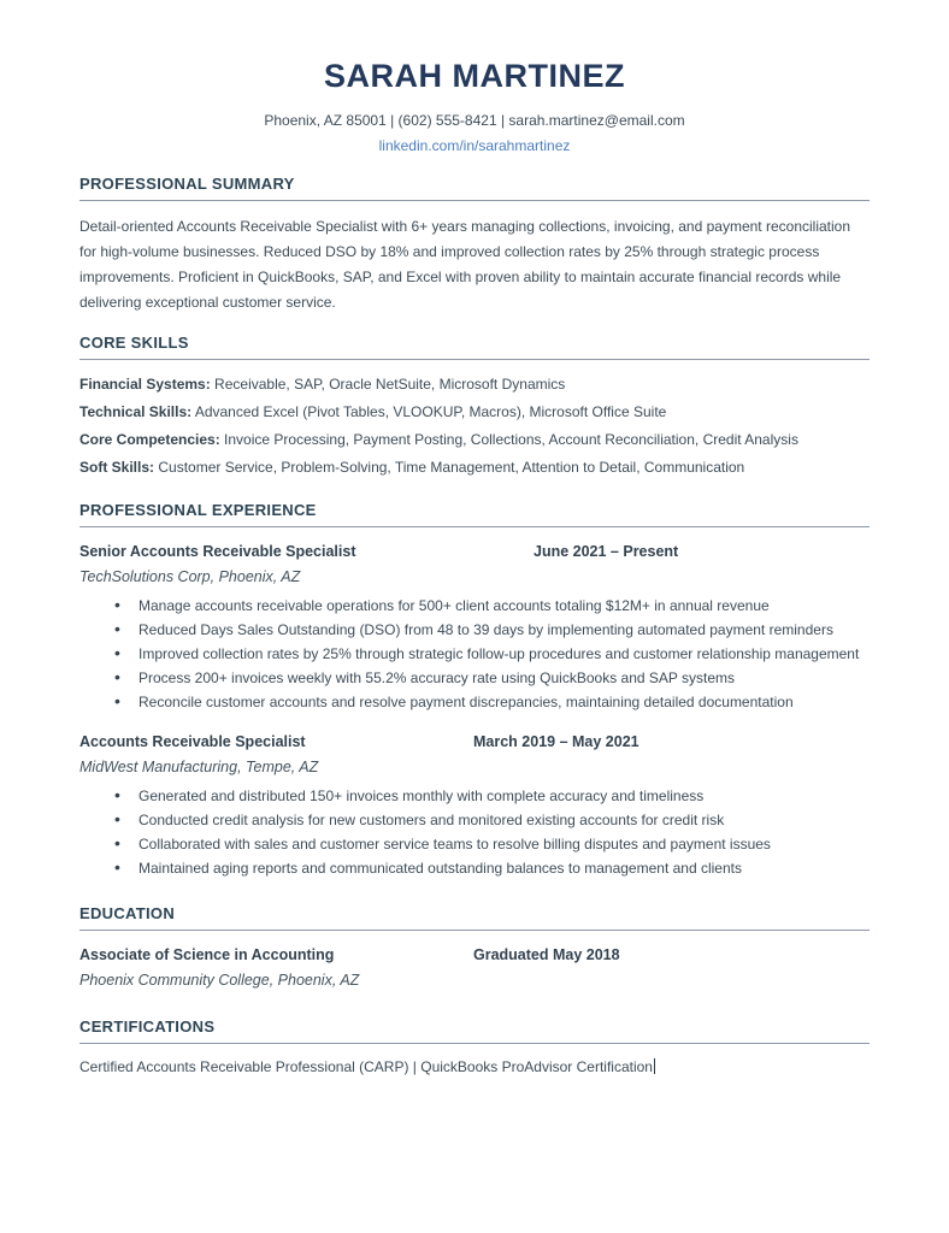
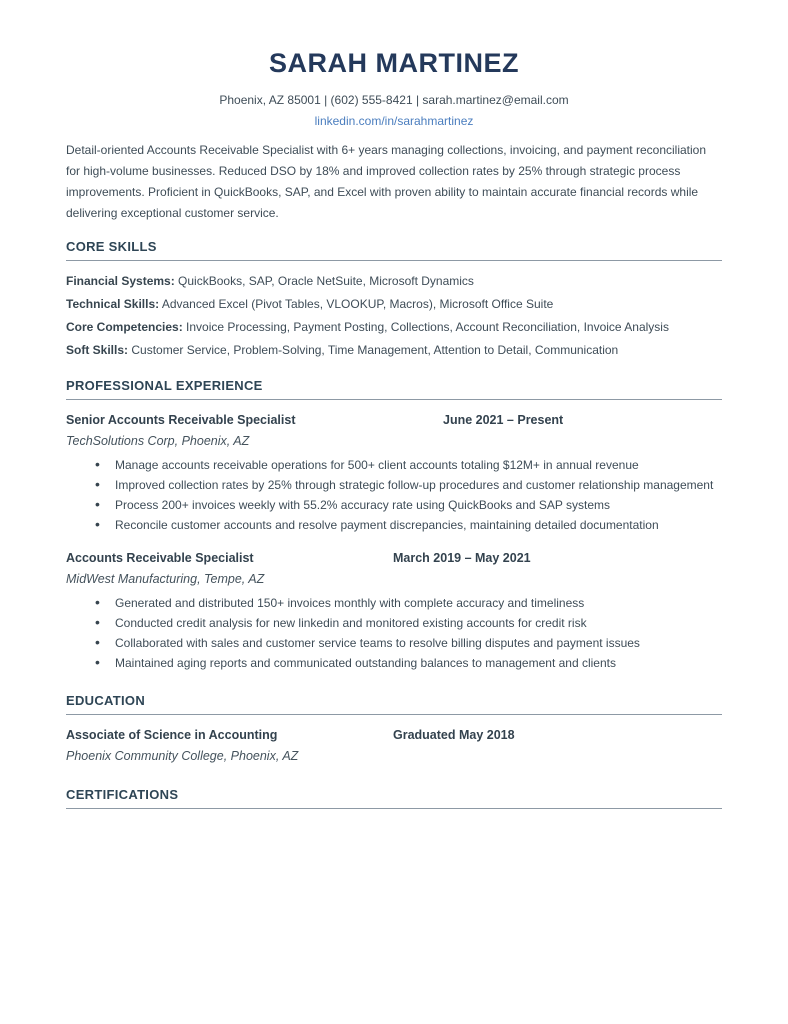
  SARAH MARTINEZ
  Phoenix, AZ 85001 | (602) 555-8421 | sarah.martinez@email.com
  linkedin.com/in/sarahmartinez
- PROFESSIONAL SUMMARY
  Detail-oriented Accounts Receivable Specialist with 6+ years managing collections, invoicing, and payment reconciliation for high-volume businesses. Reduced DSO by 18% and improved collection rates by 25% through strategic process improvements. Proficient in QuickBooks, SAP, and Excel with proven ability to maintain accurate financial records while delivering exceptional customer service.
  CORE SKILLS
- Financial Systems: Receivable, SAP, Oracle NetSuite, Microsoft Dynamics
+ Financial Systems: QuickBooks, SAP, Oracle NetSuite, Microsoft Dynamics
  Technical Skills: Advanced Excel (Pivot Tables, VLOOKUP, Macros), Microsoft Office Suite
- Core Competencies: Invoice Processing, Payment Posting, Collections, Account Reconciliation, Credit Analysis
+ Core Competencies: Invoice Processing, Payment Posting, Collections, Account Reconciliation, Invoice Analysis
  Soft Skills: Customer Service, Problem-Solving, Time Management, Attention to Detail, Communication
  PROFESSIONAL EXPERIENCE
  Senior Accounts Receivable Specialist
  June 2021 – Present
  TechSolutions Corp, Phoenix, AZ
  Manage accounts receivable operations for 500+ client accounts totaling $12M+ in annual revenue
- Reduced Days Sales Outstanding (DSO) from 48 to 39 days by implementing automated payment reminders
  Improved collection rates by 25% through strategic follow-up procedures and customer relationship management
  Process 200+ invoices weekly with 55.2% accuracy rate using QuickBooks and SAP systems
  Reconcile customer accounts and resolve payment discrepancies, maintaining detailed documentation
  Accounts Receivable Specialist
  March 2019 – May 2021
  MidWest Manufacturing, Tempe, AZ
  Generated and distributed 150+ invoices monthly with complete accuracy and timeliness
- Conducted credit analysis for new customers and monitored existing accounts for credit risk
+ Conducted credit analysis for new linkedin and monitored existing accounts for credit risk
  Collaborated with sales and customer service teams to resolve billing disputes and payment issues
  Maintained aging reports and communicated outstanding balances to management and clients
  EDUCATION
  Associate of Science in Accounting
  Graduated May 2018
  Phoenix Community College, Phoenix, AZ
  CERTIFICATIONS
- Certified Accounts Receivable Professional (CARP) | QuickBooks ProAdvisor Certification
